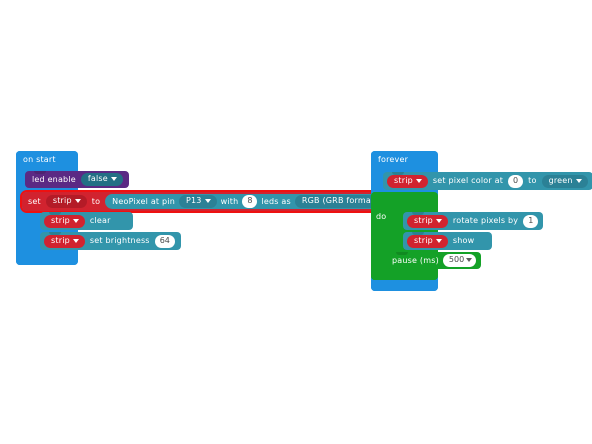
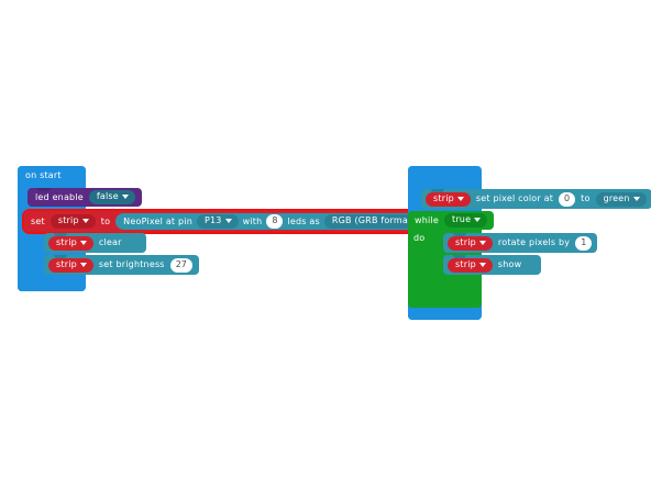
  on start
  led enable
  false
  set
  strip
  to
  NeoPixel at pin
  P13
  with
  8
  leds as
  RGB (GRB forma
  strip
  clear
  strip
  set brightness
- 64
+ 27
- forever
  strip
  set pixel color at
  0
  to
  green
+ while
+ true
  do
  strip
  rotate pixels by
  1
  strip
  show
- pause (ms)
- 500
